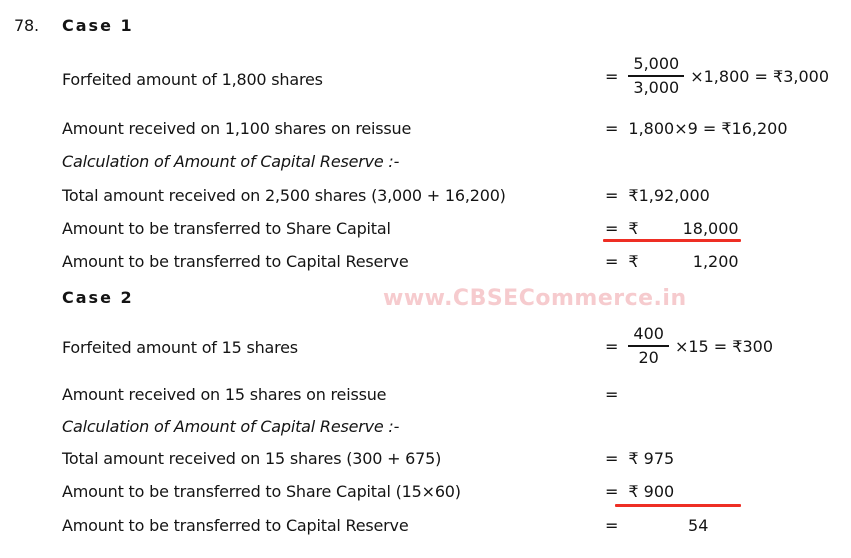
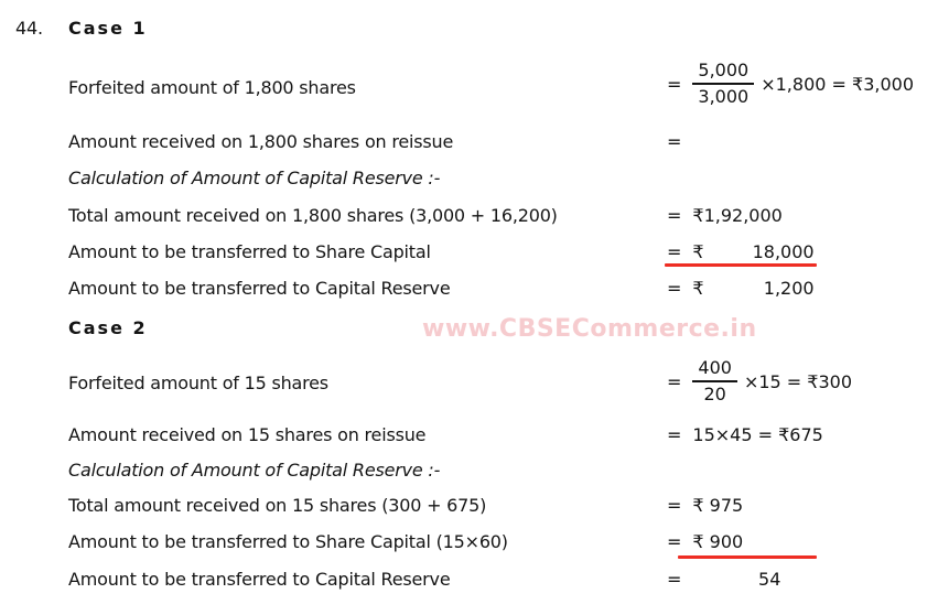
- 78.
+ 44.
  Case 1
  Forfeited amount of 1,800 shares
  =
  5,000
  3,000
  ×1,800 = ₹3,000
- Amount received on 1,100 shares on reissue
+ Amount received on 1,800 shares on reissue
  =
- 1,800×9 = ₹16,200
  Calculation of Amount of Capital Reserve :-
- Total amount received on 2,500 shares (3,000 + 16,200)
+ Total amount received on 1,800 shares (3,000 + 16,200)
  =
  ₹1,92,000
  Amount to be transferred to Share Capital
  =
  ₹
  18,000
  Amount to be transferred to Capital Reserve
  =
  ₹
  1,200
  Case 2
  www.CBSECommerce.in
  Forfeited amount of 15 shares
  =
  400
  20
  ×15 = ₹300
  Amount received on 15 shares on reissue
  =
+ 15×45 = ₹675
  Calculation of Amount of Capital Reserve :-
  Total amount received on 15 shares (300 + 675)
  =
  ₹ 975
  Amount to be transferred to Share Capital (15×60)
  =
  ₹ 900
  Amount to be transferred to Capital Reserve
  =
  54
